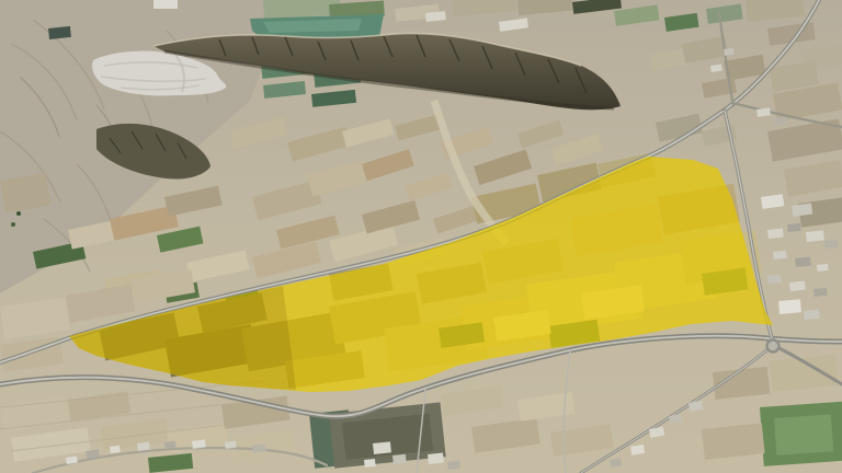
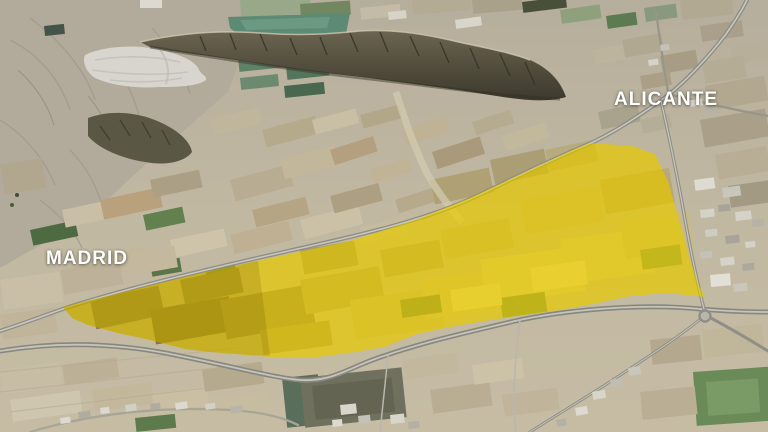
+ MADRID
+ ALICANTE
